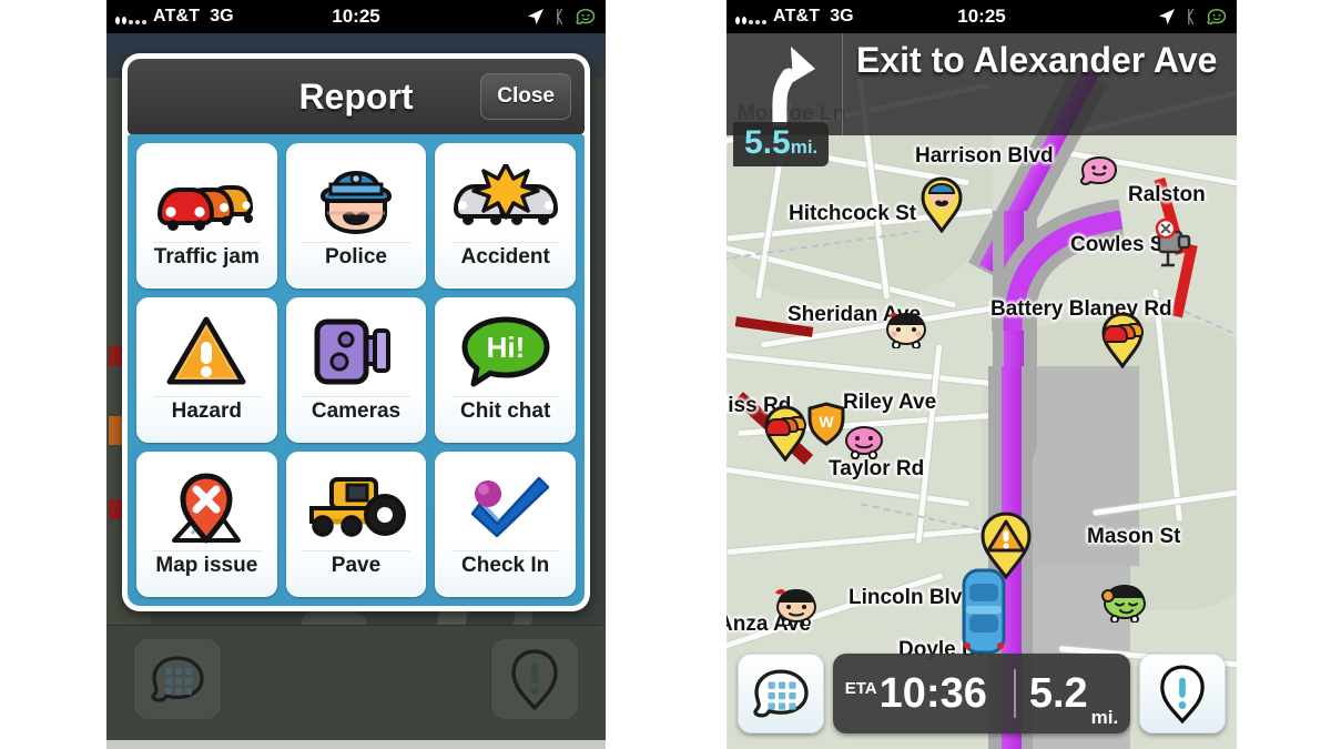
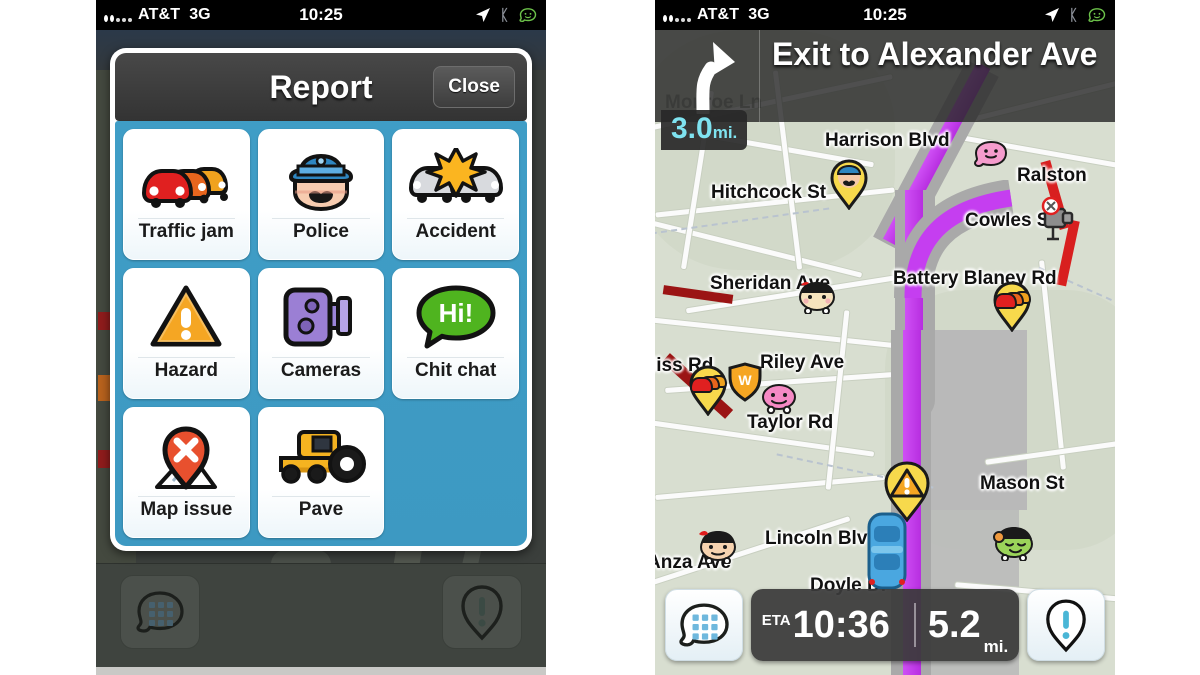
  Report
  Close
  Traffic jam
  Police
  Accident
  Hazard
  Cameras
  Hi!
  Chit chat
  Map issue
  Pave
- Check In
  AT&T
  3G
  10:25
  ᛕ
  Mooe Ln
  Harrison Blvd
  Ralston
  Hitchcock St
  Cowles S
  Sheridan
  Battery Blaney Rd
  iss Rd
  Riley Ave
  Taylor Rd
  Mason St
  Lincoln Blv
  nza Av
  Doyle
  W
- 5.5mi.
+ 3.0mi.
  Exit to Alexander Ave
  ETA
  10:36
  5.2
  mi.
  AT&T
  3G
  10:25
  ᛕ
